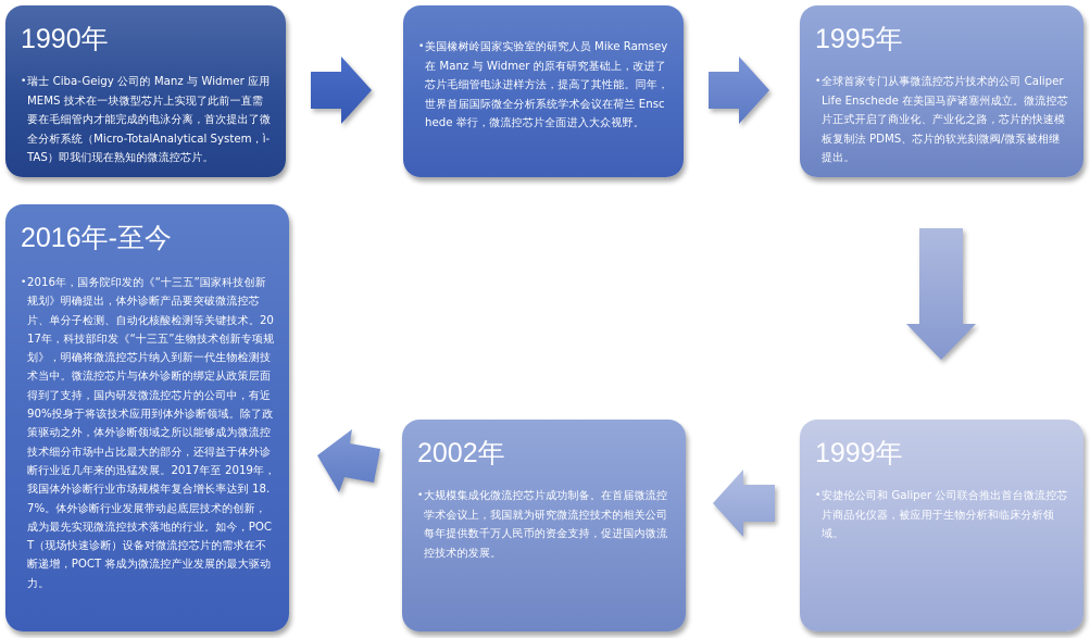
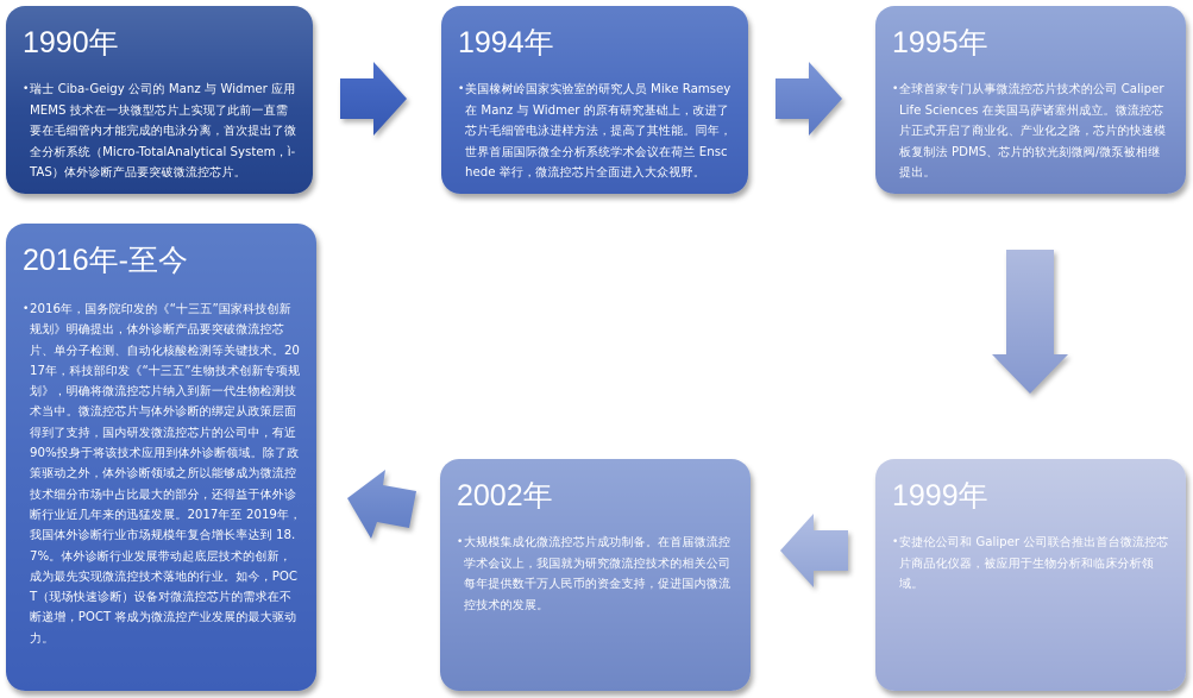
  1990年
  •
- 瑞士 Ciba-Geigy 公司的 Manz 与 Widmer 应用 MEMS 技术在一块微型芯片上实现了此前一直需要在毛细管内才能完成的电泳分离，首次提出了微全分析系统（Micro-TotalAnalytical System，ì-TAS）即我们现在熟知的微流控芯片。
+ 瑞士 Ciba-Geigy 公司的 Manz 与 Widmer 应用 MEMS 技术在一块微型芯片上实现了此前一直需要在毛细管内才能完成的电泳分离，首次提出了微全分析系统（Micro-TotalAnalytical System，ì-TAS）体外诊断产品要突破微流控芯片。
+ 1994年
  •
  美国橡树岭国家实验室的研究人员 Mike Ramsey 在 Manz 与 Widmer 的原有研究基础上，改进了芯片毛细管电泳进样方法，提高了其性能。同年，世界首届国际微全分析系统学术会议在荷兰 Enschede 举行，微流控芯片全面进入大众视野。
  1995年
  •
- 全球首家专门从事微流控芯片技术的公司 Caliper Life Enschede 在美国马萨诸塞州成立。微流控芯片正式开启了商业化、产业化之路，芯片的快速模板复制法 PDMS、芯片的软光刻微阀/微泵被相继提出。
+ 全球首家专门从事微流控芯片技术的公司 Caliper Life Sciences 在美国马萨诸塞州成立。微流控芯片正式开启了商业化、产业化之路，芯片的快速模板复制法 PDMS、芯片的软光刻微阀/微泵被相继提出。
  2016年-至今
  •
  2016年，国务院印发的《“十三五”国家科技创新规划》明确提出，体外诊断产品要突破微流控芯片、单分子检测、自动化核酸检测等关键技术。2017年，科技部印发《“十三五”生物技术创新专项规划》，明确将微流控芯片纳入到新一代生物检测技术当中。微流控芯片与体外诊断的绑定从政策层面得到了支持，国内研发微流控芯片的公司中，有近90%投身于将该技术应用到体外诊断领域。除了政策驱动之外，体外诊断领域之所以能够成为微流控技术细分市场中占比最大的部分，还得益于体外诊断行业近几年来的迅猛发展。2017年至 2019年，我国体外诊断行业市场规模年复合增长率达到 18.7%。体外诊断行业发展带动起底层技术的创新，成为最先实现微流控技术落地的行业。如今，POCT（现场快速诊断）设备对微流控芯片的需求在不断递增，POCT 将成为微流控产业发展的最大驱动力。
  2002年
  •
  大规模集成化微流控芯片成功制备。在首届微流控学术会议上，我国就为研究微流控技术的相关公司每年提供数千万人民币的资金支持，促进国内微流控技术的发展。
  1999年
  •
  安捷伦公司和 Galiper 公司联合推出首台微流控芯片商品化仪器，被应用于生物分析和临床分析领域。
